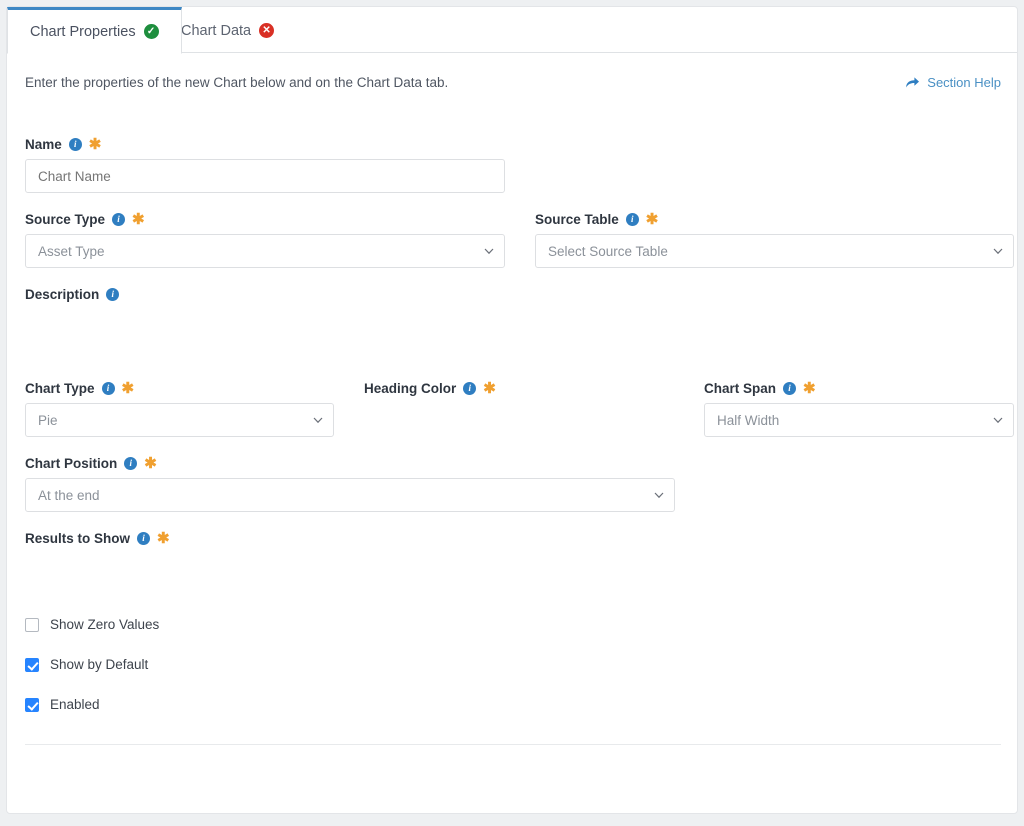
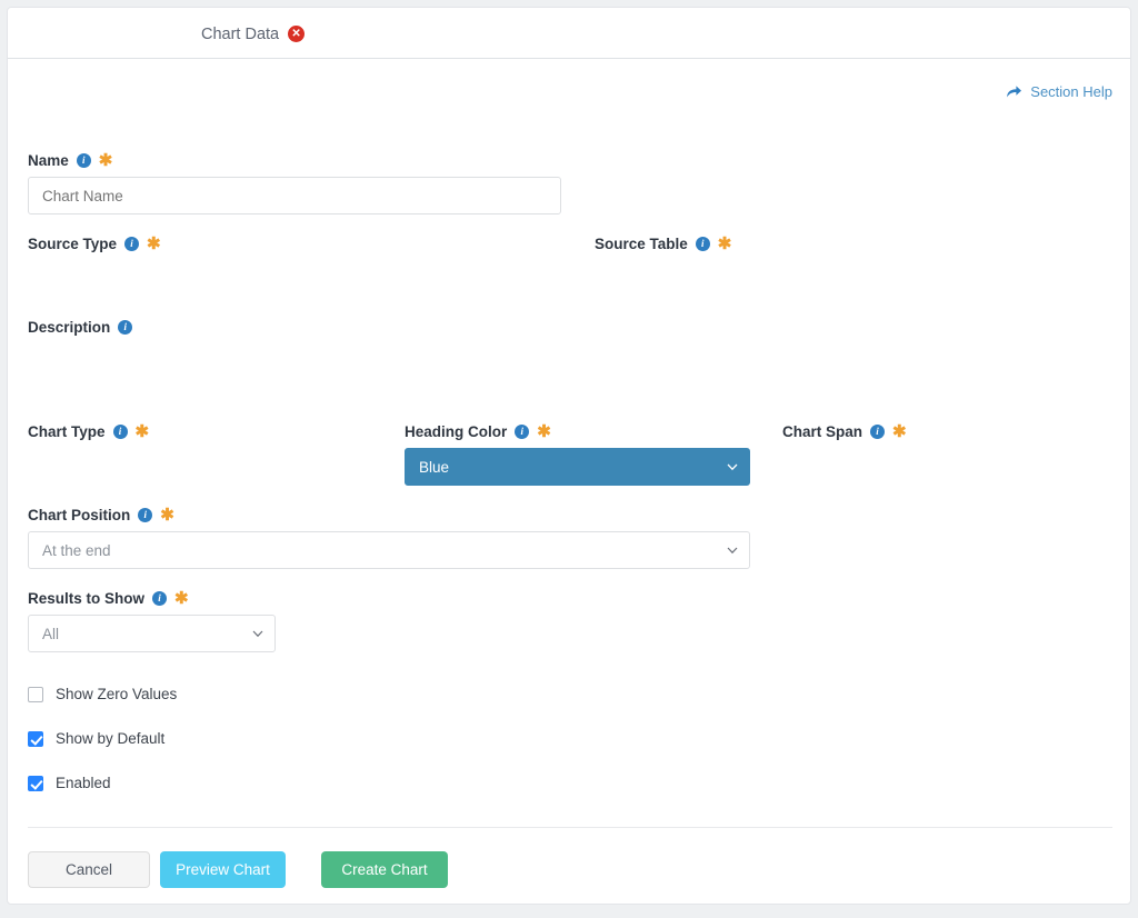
- Chart Properties
- ✓
  Chart Data
  ✕
- Enter the properties of the new Chart below and on the Chart Data tab.
  Section Help
  Name
  i
  ✱
  Chart Name
  Source Type
  i
  ✱
- Asset Type
  Source Table
  i
  ✱
- Select Source Table
  Description
  i
  Chart Type
  i
  ✱
- Pie
  Heading Color
  i
  ✱
+ Blue
  Chart Span
  i
  ✱
- Half Width
  Chart Position
  i
  ✱
  At the end
  Results to Show
  i
  ✱
+ All
  Show Zero Values
  Show by Default
  Enabled
+ Cancel
+ Preview Chart
+ Create Chart
